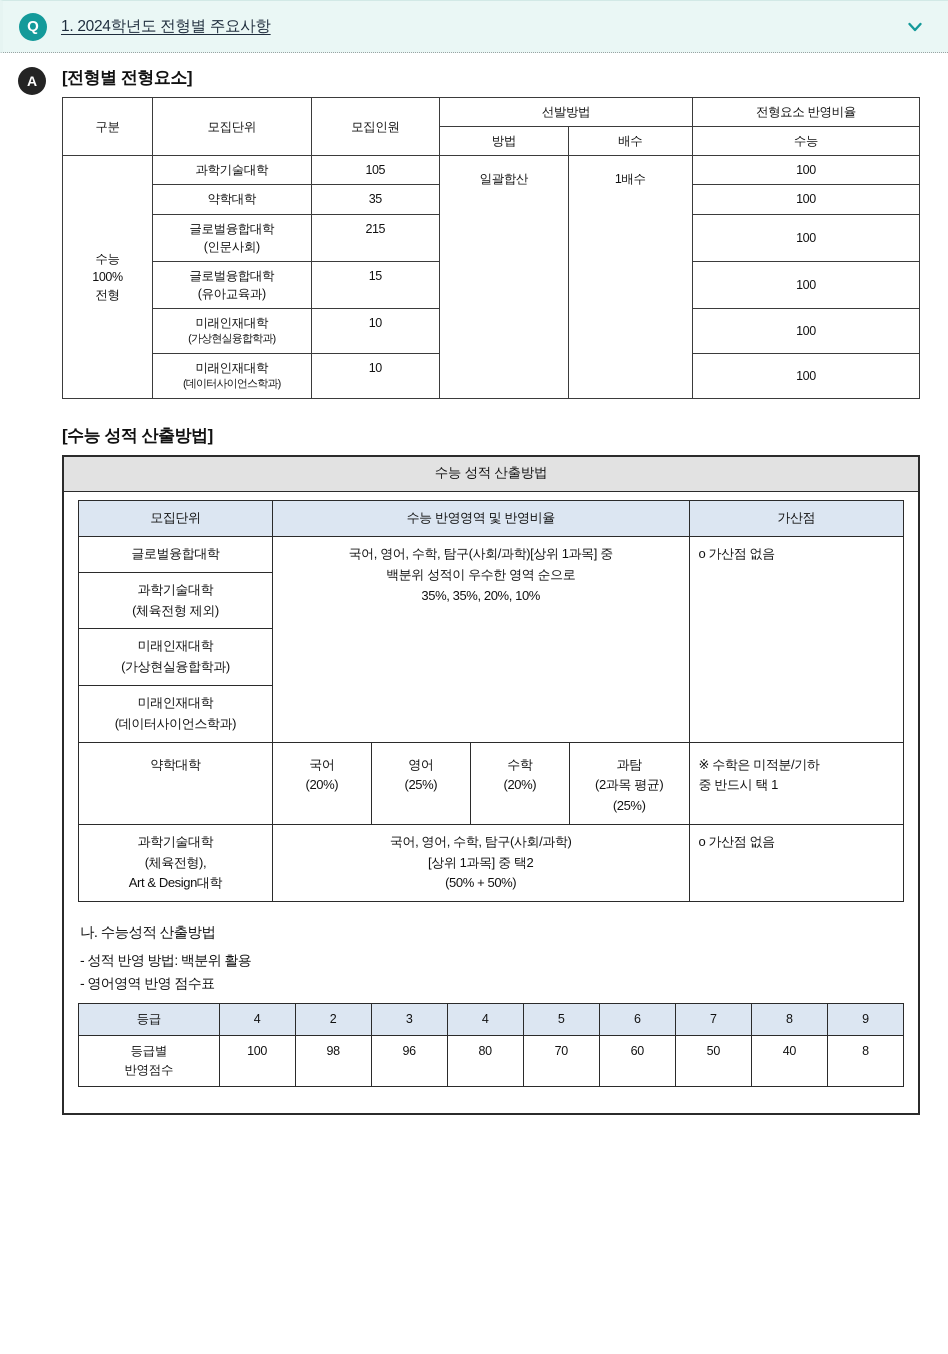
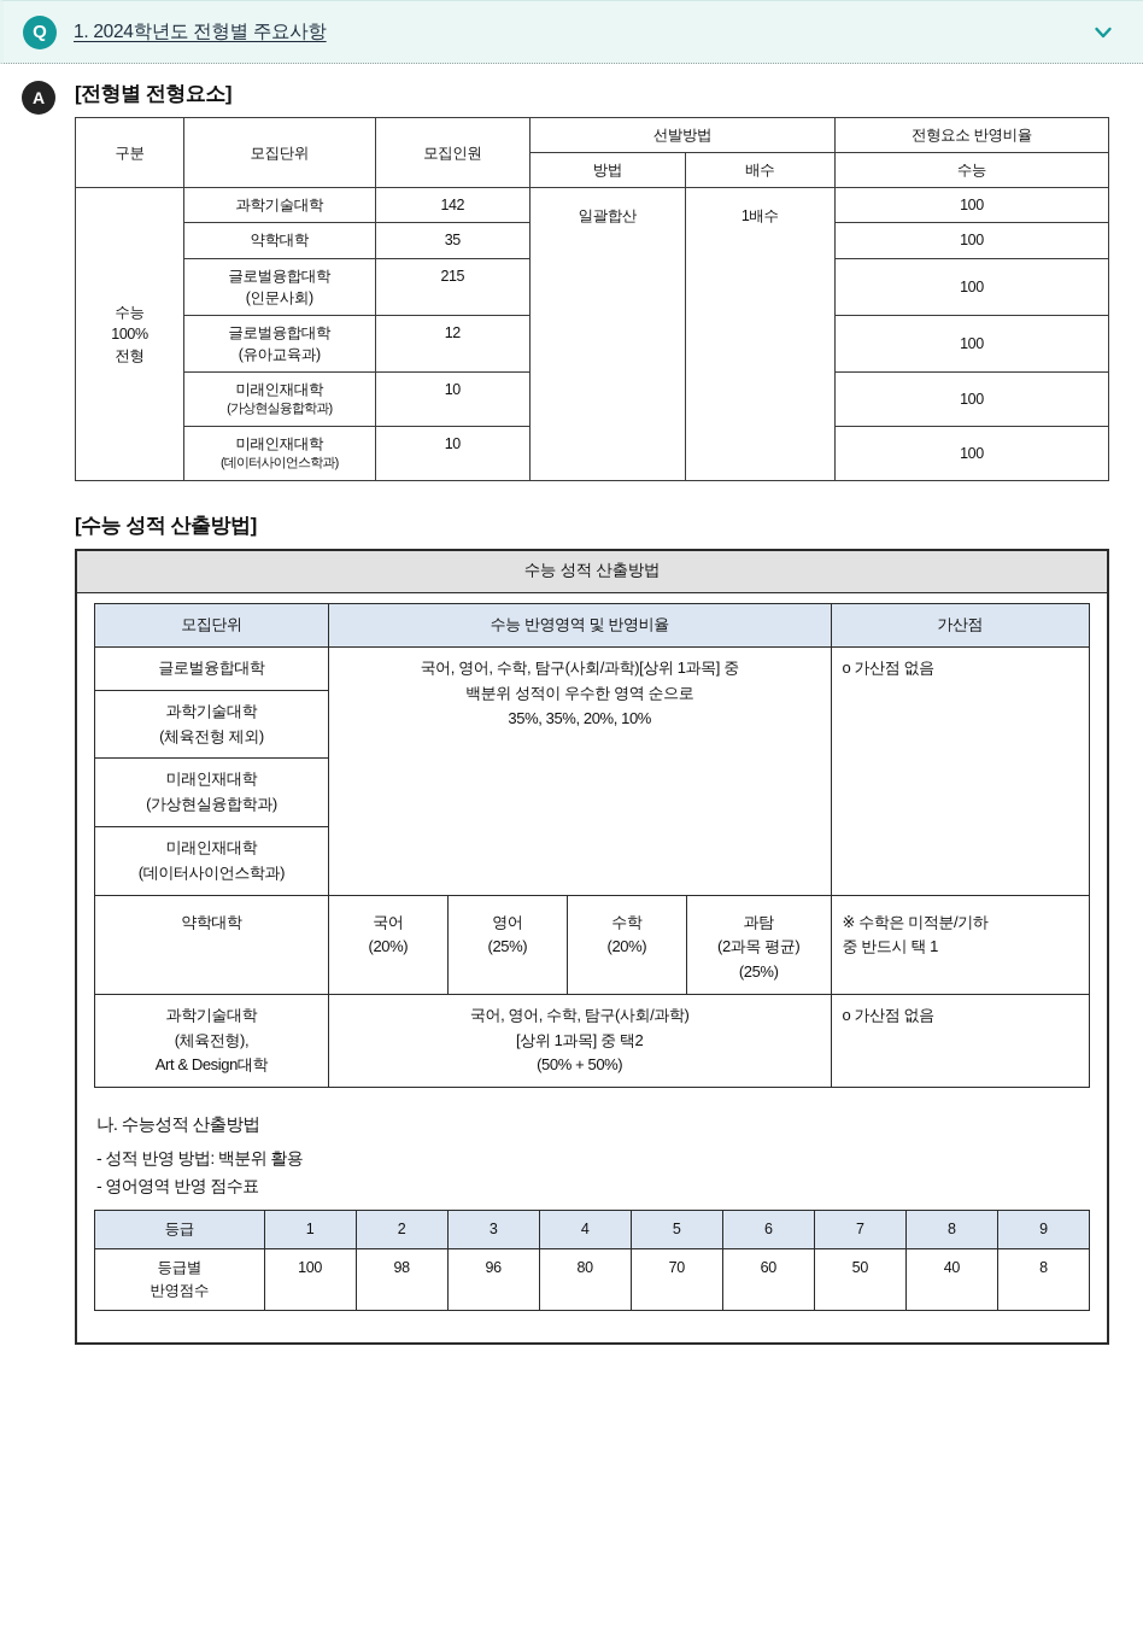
  Q
  1. 2024학년도 전형별 주요사항
  A
  [전형별 전형요소]
  구분	모집단위	모집인원	선발방법	전형요소 반영비율
  방법	배수	수능
- 수능 100% 전형	과학기술대학	105	일괄합산	1배수	100
+ 수능 100% 전형	과학기술대학	142	일괄합산	1배수	100
  약학대학	35	100
  글로벌융합대학 (인문사회)	215	100
- 글로벌융합대학 (유아교육과)	15	100
+ 글로벌융합대학 (유아교육과)	12	100
  미래인재대학 (가상현실융합학과)	10	100
  미래인재대학 (데이터사이언스학과)	10	100
  [수능 성적 산출방법]
  수능 성적 산출방법
  모집단위	수능 반영영역 및 반영비율	가산점
  글로벌융합대학	국어, 영어, 수학, 탐구(사회/과학)[상위 1과목] 중 백분위 성적이 우수한 영역 순으로 35%, 35%, 20%, 10%	o 가산점 없음
  과학기술대학 (체육전형 제외)
  미래인재대학 (가상현실융합학과)
  미래인재대학 (데이터사이언스학과)
  약학대학	국어 (20%)	영어 (25%)	수학 (20%)	과탐 (2과목 평균) (25%)	※ 수학은 미적분/기하 중 반드시 택 1
  과학기술대학 (체육전형), Art & Design대학	국어, 영어, 수학, 탐구(사회/과학) [상위 1과목] 중 택2 (50% + 50%)	o 가산점 없음
  나. 수능성적 산출방법
  - 성적 반영 방법: 백분위 활용
  - 영어영역 반영 점수표
- 등급	4	2	3	4	5	6	7	8	9
+ 등급	1	2	3	4	5	6	7	8	9
  등급별 반영점수	100	98	96	80	70	60	50	40	8
